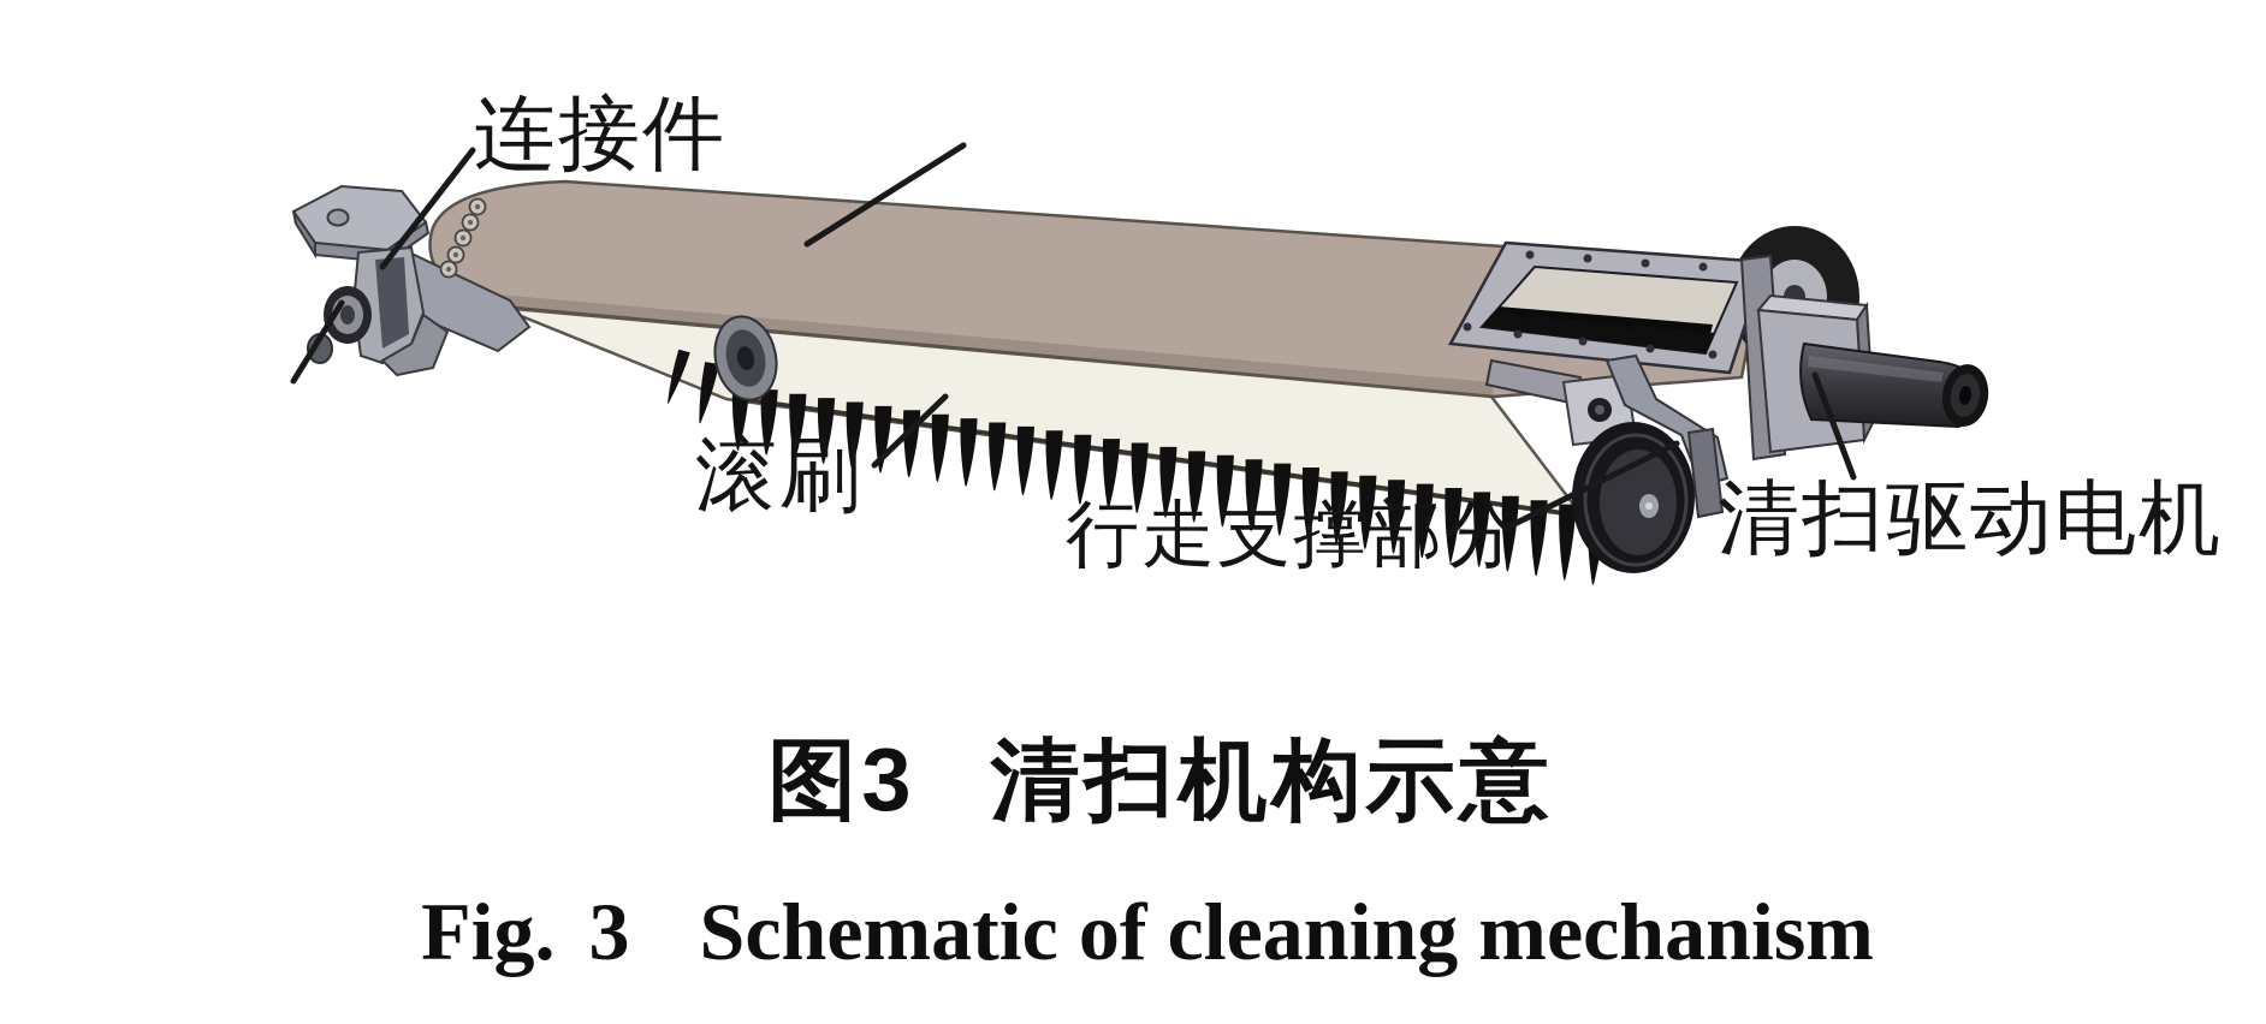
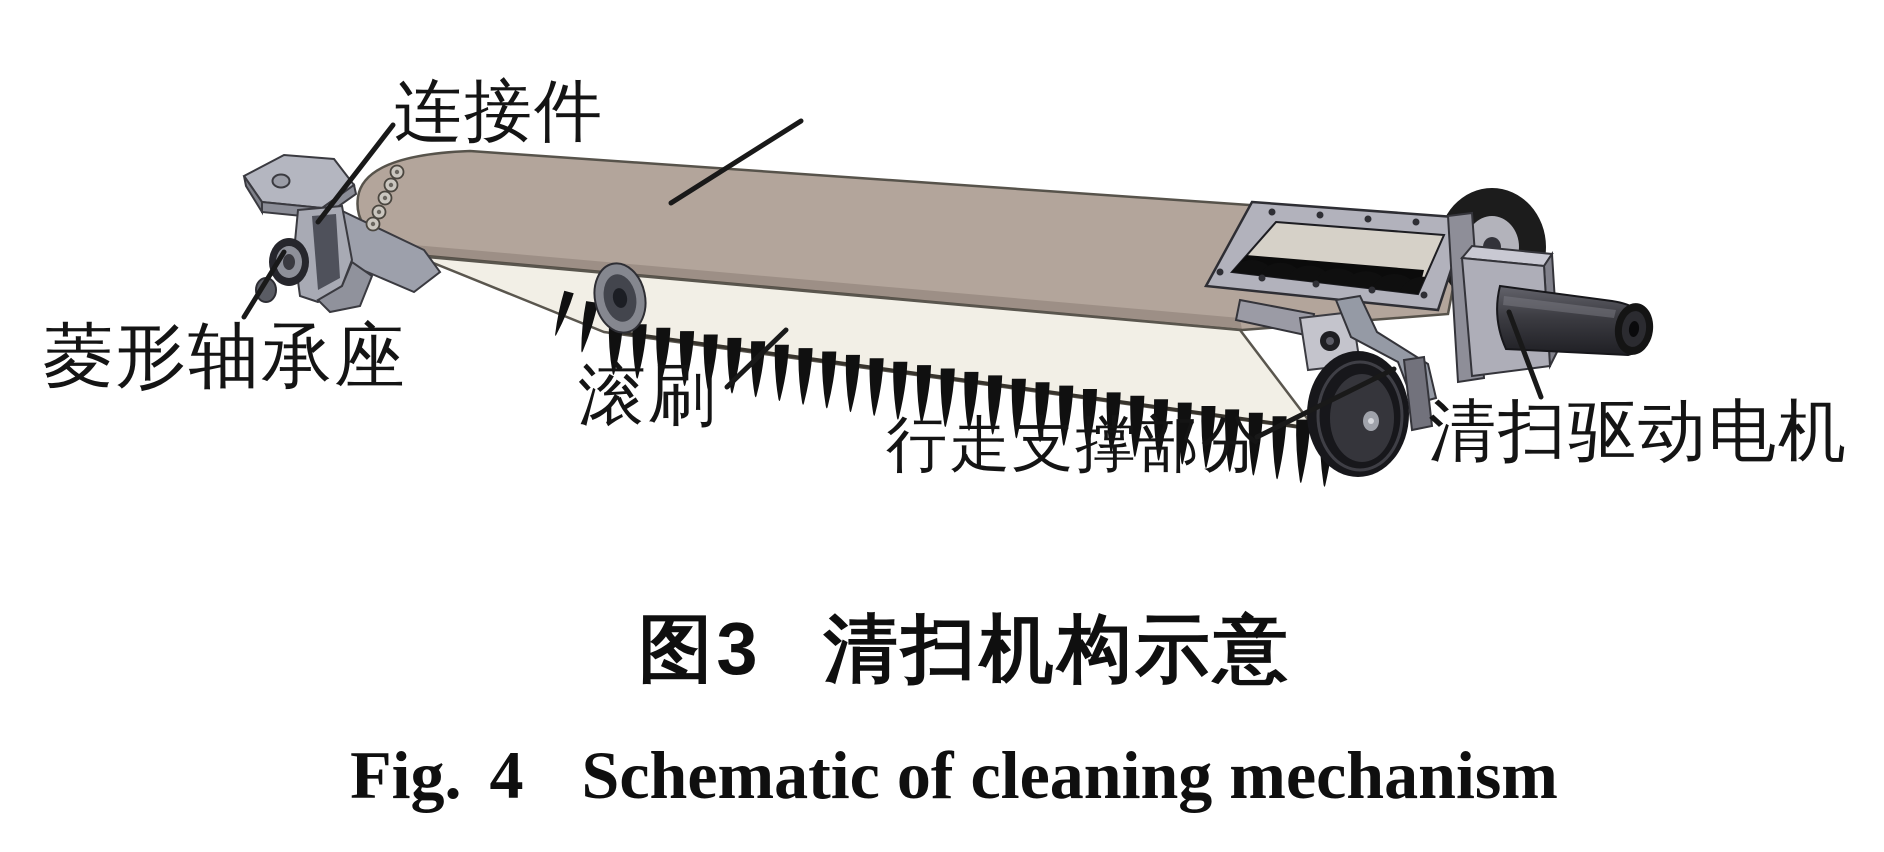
  连接件
+ 菱形轴承座
  滚刷
  行走支撑部分
  清扫驱动电机
  图3 清扫机构示意
- Fig. 3 Schematic of cleaning mechanism
+ Fig. 4 Schematic of cleaning mechanism
